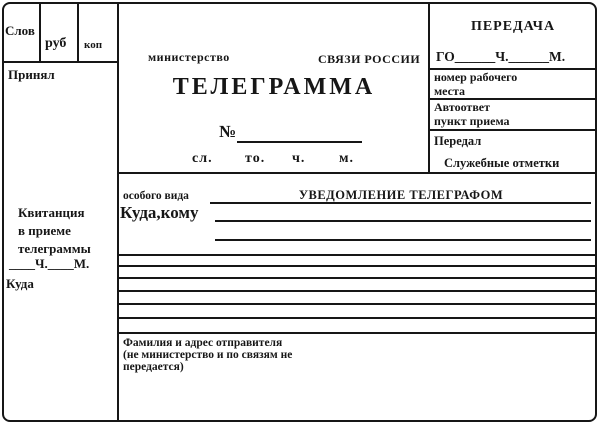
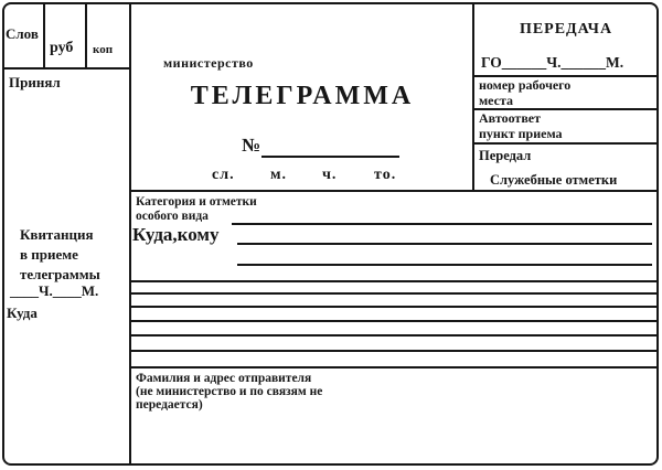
  Слов
  руб
  коп
  Принял
  Квитанция в приеме телеграммы
  ____Ч.____М.
  Куда
  министерство
- СВЯЗИ РОССИИ
  ТЕЛЕГРАММА
  №
  сл.
- то.
+ м.
  ч.
- м.
+ то.
  ПЕРЕДАЧА
  ГО______Ч.______М.
  номер рабочего места
  Автоответ пункт приема
  Передал
  Служебные отметки
+ Категория и отметки
  особого вида
- УВЕДОМЛЕНИЕ ТЕЛЕГРАФОМ
  Куда,кому
  Фамилия и адрес отправителя
  (не министерство и по связям не
  передается)
